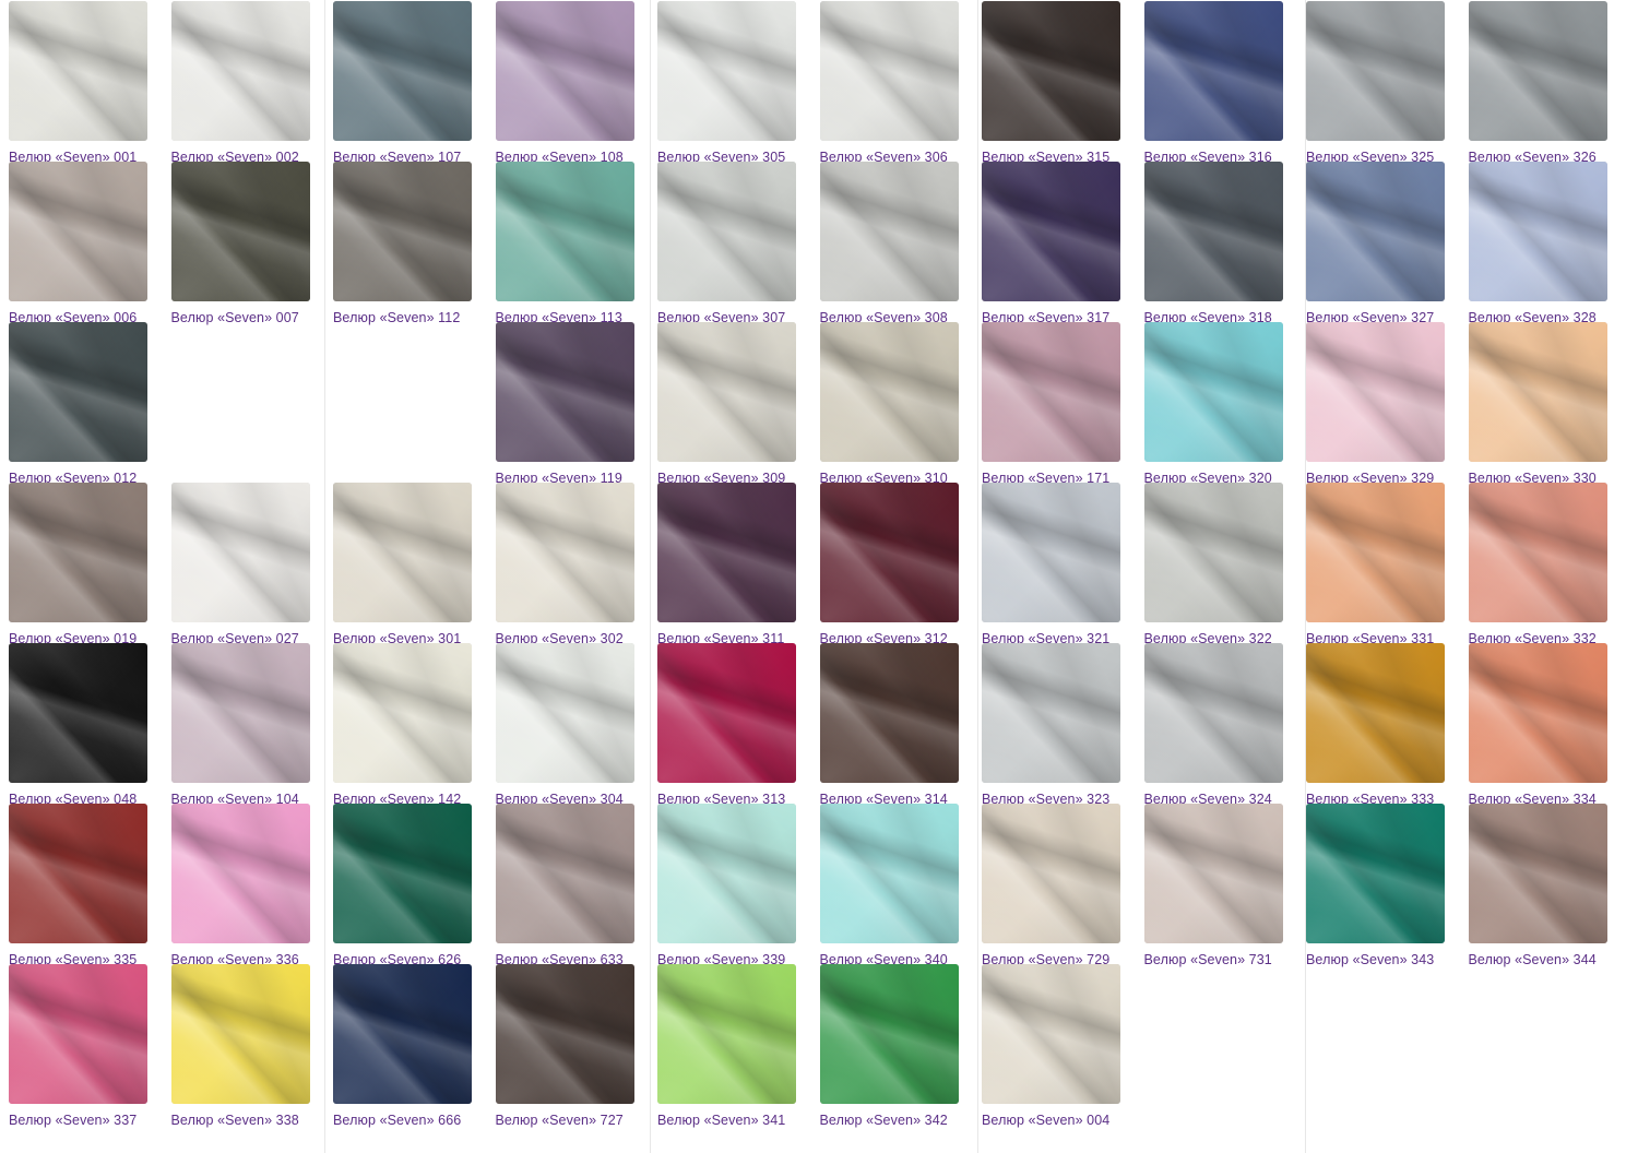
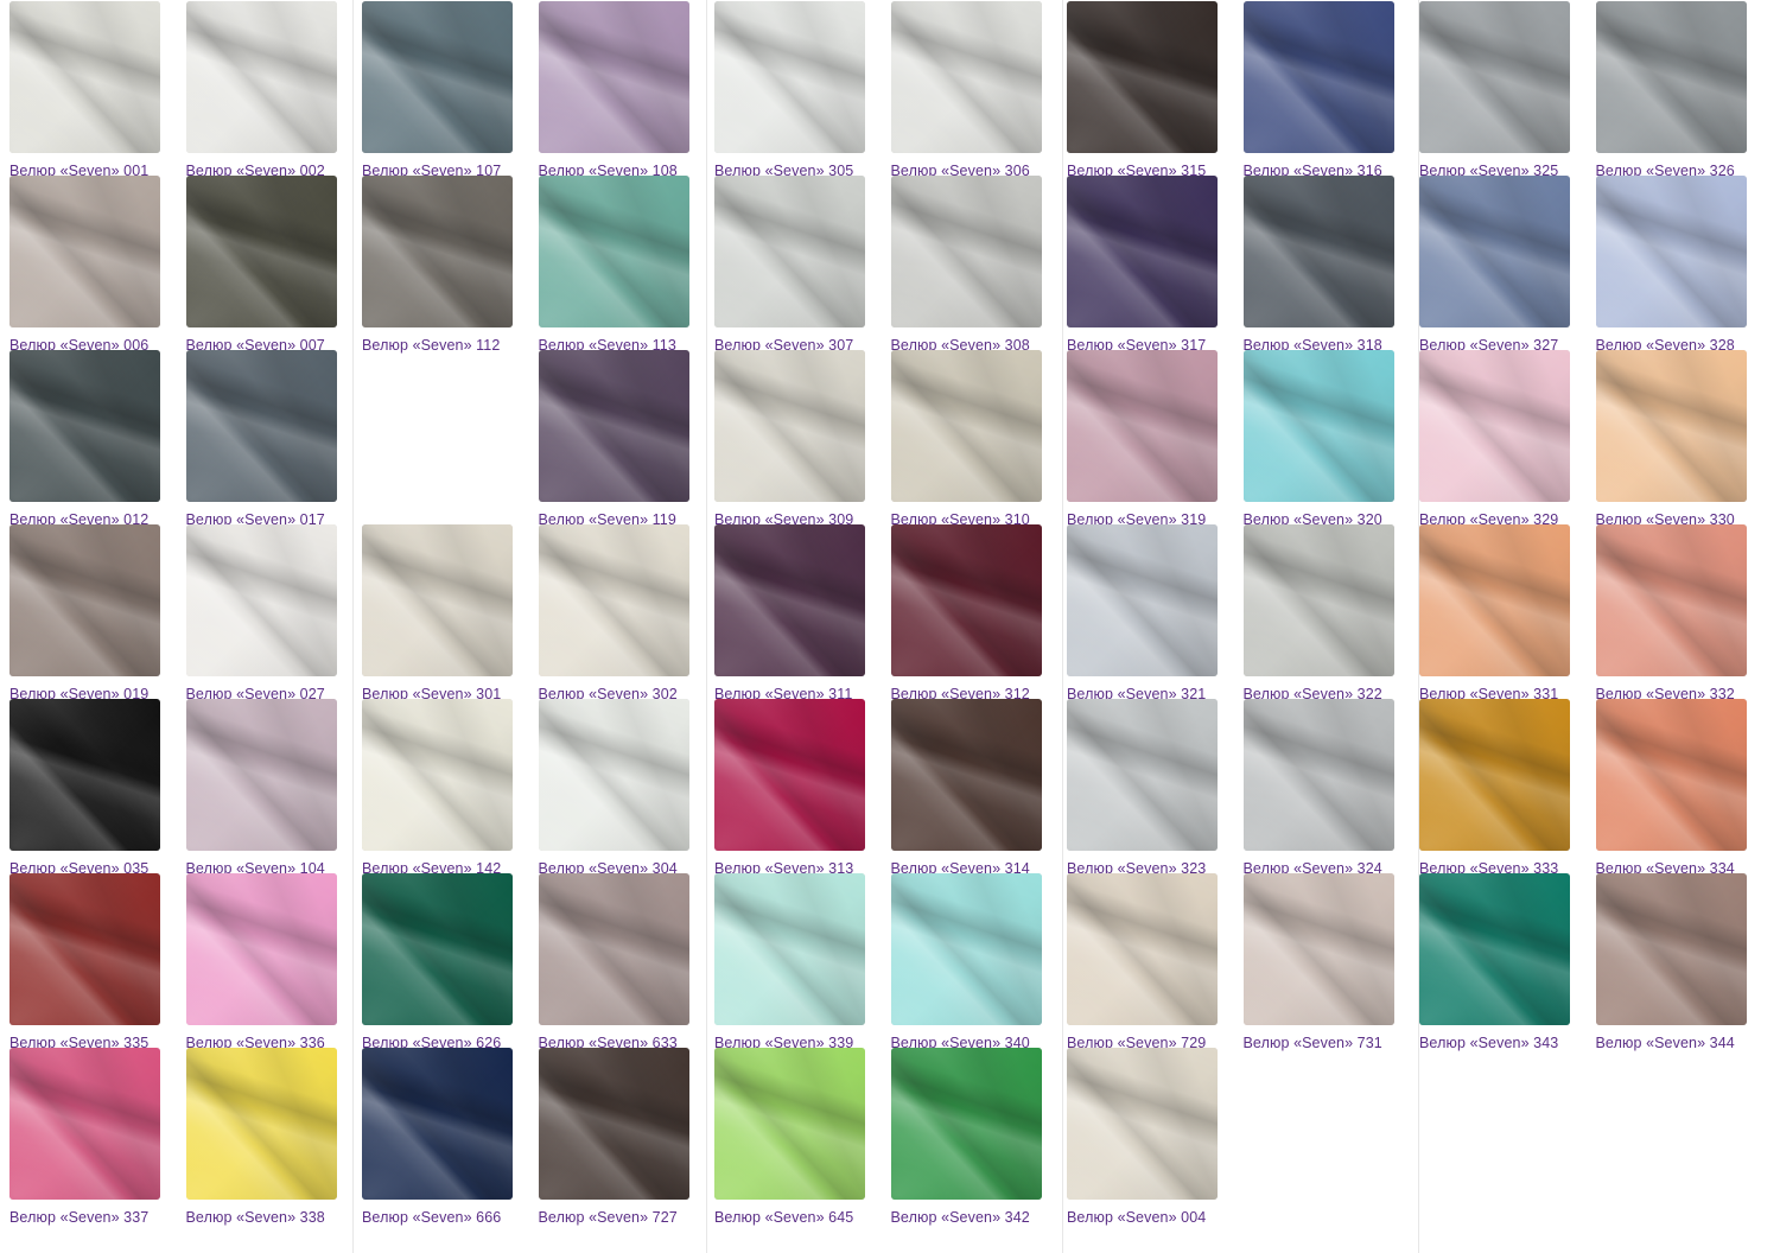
  Велюр «Seven» 001
  Велюр «Seven» 002
  Велюр «Seven» 107
  Велюр «Seven» 108
  Велюр «Seven» 305
  Велюр «Seven» 306
  Велюр «Seven» 315
  Велюр «Seven» 316
  Велюр «Seven» 325
  Велюр «Seven» 326
  Велюр «Seven» 006
  Велюр «Seven» 007
  Велюр «Seven» 112
  Велюр «Seven» 113
  Велюр «Seven» 307
  Велюр «Seven» 308
  Велюр «Seven» 317
  Велюр «Seven» 318
  Велюр «Seven» 327
  Велюр «Seven» 328
  Велюр «Seven» 012
+ Велюр «Seven» 017
  Велюр «Seven» 119
  Велюр «Seven» 309
  Велюр «Seven» 310
- Велюр «Seven» 171
+ Велюр «Seven» 319
  Велюр «Seven» 320
  Велюр «Seven» 329
  Велюр «Seven» 330
  Велюр «Seven» 019
  Велюр «Seven» 027
  Велюр «Seven» 301
  Велюр «Seven» 302
  Велюр «Seven» 311
  Велюр «Seven» 312
  Велюр «Seven» 321
  Велюр «Seven» 322
  Велюр «Seven» 331
  Велюр «Seven» 332
- Велюр «Seven» 048
+ Велюр «Seven» 035
  Велюр «Seven» 104
  Велюр «Seven» 142
  Велюр «Seven» 304
  Велюр «Seven» 313
  Велюр «Seven» 314
  Велюр «Seven» 323
  Велюр «Seven» 324
  Велюр «Seven» 333
  Велюр «Seven» 334
  Велюр «Seven» 335
  Велюр «Seven» 336
  Велюр «Seven» 626
  Велюр «Seven» 633
  Велюр «Seven» 339
  Велюр «Seven» 340
  Велюр «Seven» 729
  Велюр «Seven» 731
  Велюр «Seven» 343
  Велюр «Seven» 344
  Велюр «Seven» 337
  Велюр «Seven» 338
  Велюр «Seven» 666
  Велюр «Seven» 727
- Велюр «Seven» 341
+ Велюр «Seven» 645
  Велюр «Seven» 342
  Велюр «Seven» 004
